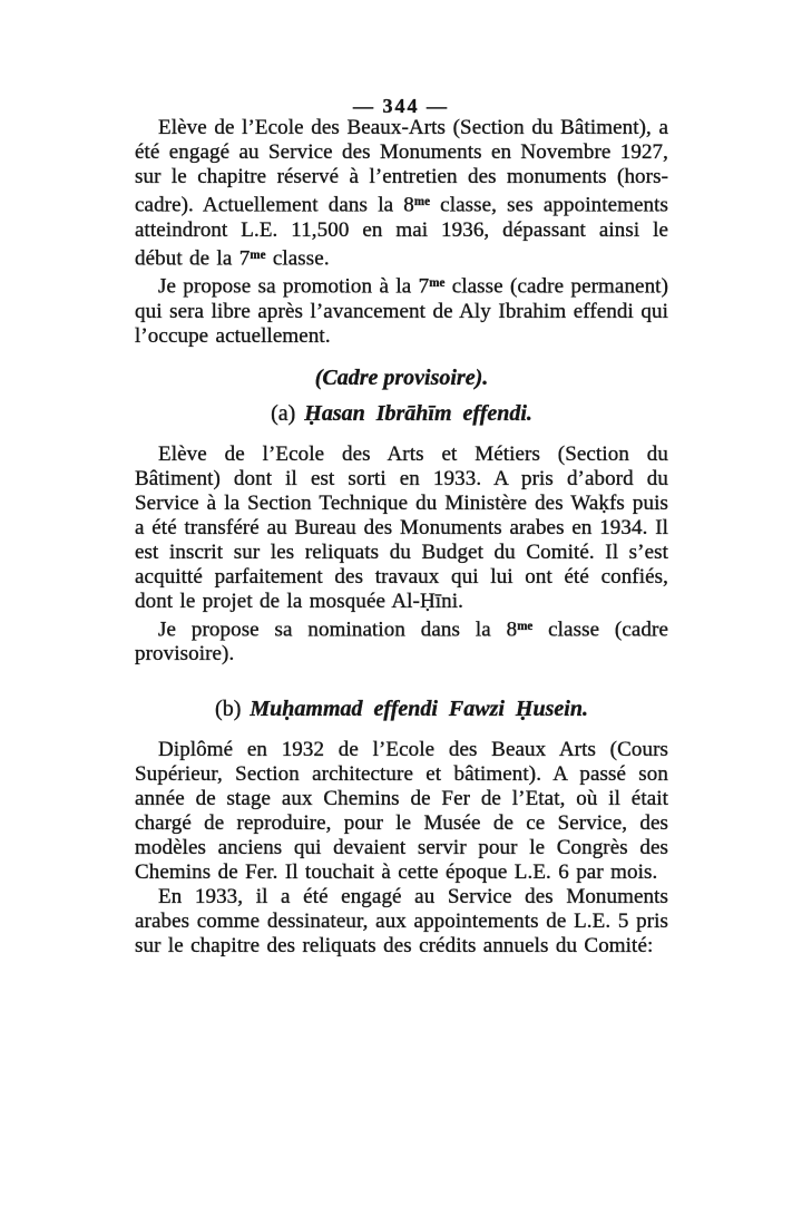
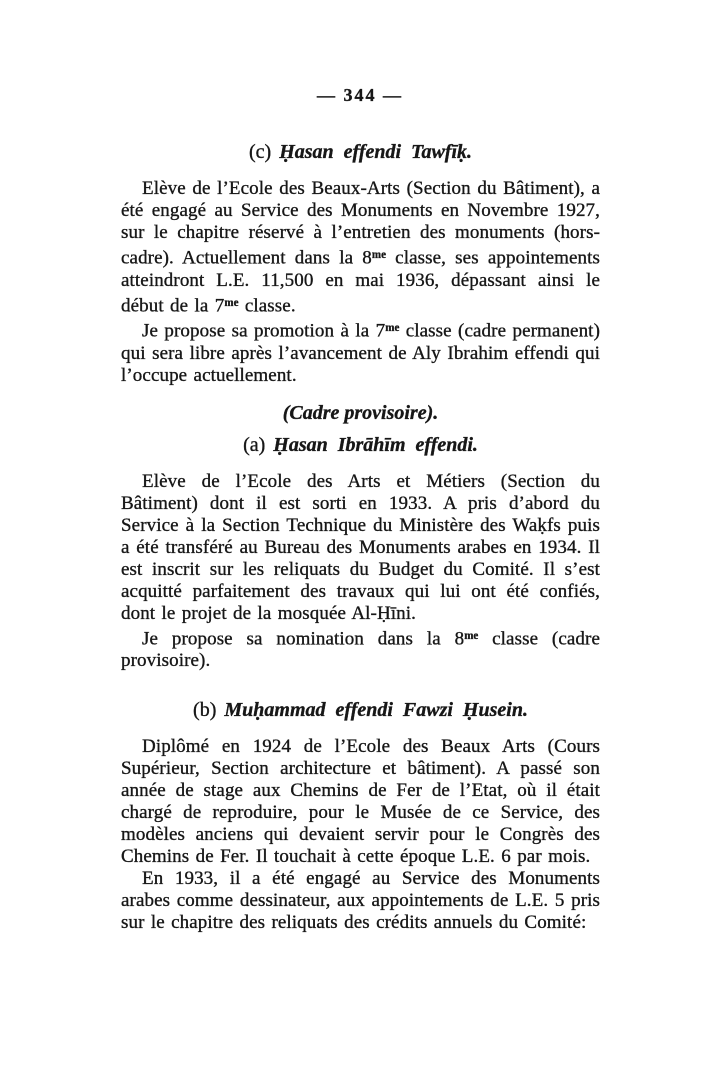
  — 344 —
+ (c) Ḥasan effendi Tawfīḳ.
  Elève de l’Ecole des Beaux-Arts (Section du Bâtiment), a été engagé au Service des Monuments en Novembre 1927, sur le chapitre réservé à l’entretien des monuments (hors-cadre). Actuellement dans la 8me classe, ses appointements atteindront L.E. 11,500 en mai 1936, dépassant ainsi le début de la 7me classe.
  Je propose sa promotion à la 7me classe (cadre permanent) qui sera libre après l’avancement de Aly Ibrahim effendi qui l’occupe actuellement.
  (Cadre provisoire).
  (a) Ḥasan Ibrāhīm effendi.
  Elève de l’Ecole des Arts et Métiers (Section du Bâtiment) dont il est sorti en 1933. A pris d’abord du Service à la Section Technique du Ministère des Waḳfs puis a été transféré au Bureau des Monuments arabes en 1934. Il est inscrit sur les reliquats du Budget du Comité. Il s’est acquitté parfaitement des travaux qui lui ont été confiés, dont le projet de la mosquée Al-Ḥīni.
  Je propose sa nomination dans la 8me classe (cadre provisoire).
  (b) Muḥammad effendi Fawzi Ḥusein.
- Diplômé en 1932 de l’Ecole des Beaux Arts (Cours Supérieur, Section architecture et bâtiment). A passé son année de stage aux Chemins de Fer de l’Etat, où il était chargé de reproduire, pour le Musée de ce Service, des modèles anciens qui devaient servir pour le Congrès des Chemins de Fer. Il touchait à cette époque L.E. 6 par mois.
+ Diplômé en 1924 de l’Ecole des Beaux Arts (Cours Supérieur, Section architecture et bâtiment). A passé son année de stage aux Chemins de Fer de l’Etat, où il était chargé de reproduire, pour le Musée de ce Service, des modèles anciens qui devaient servir pour le Congrès des Chemins de Fer. Il touchait à cette époque L.E. 6 par mois.
  En 1933, il a été engagé au Service des Monuments arabes comme dessinateur, aux appointements de L.E. 5 pris sur le chapitre des reliquats des crédits annuels du Comité:
